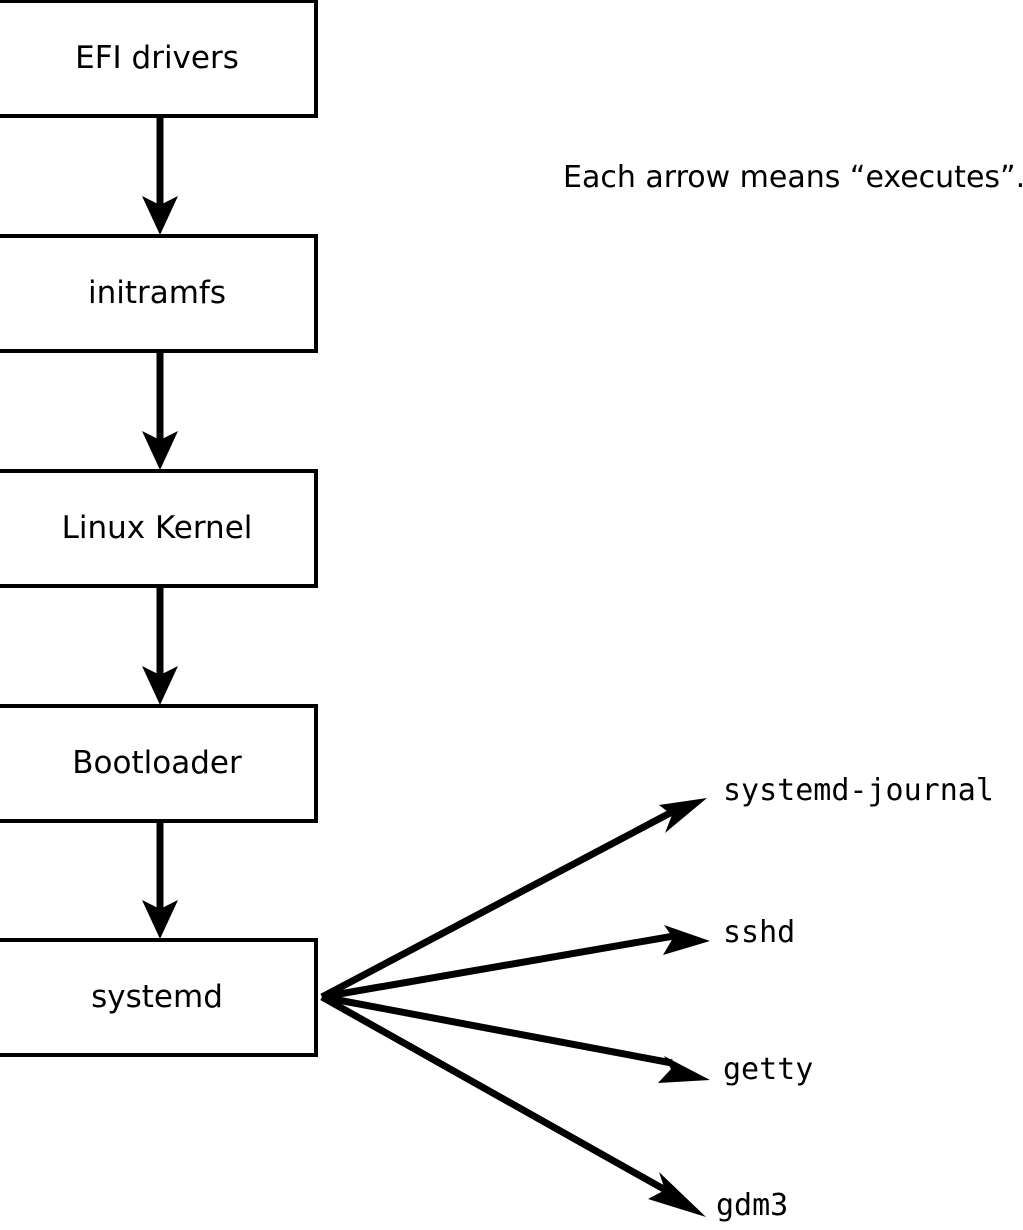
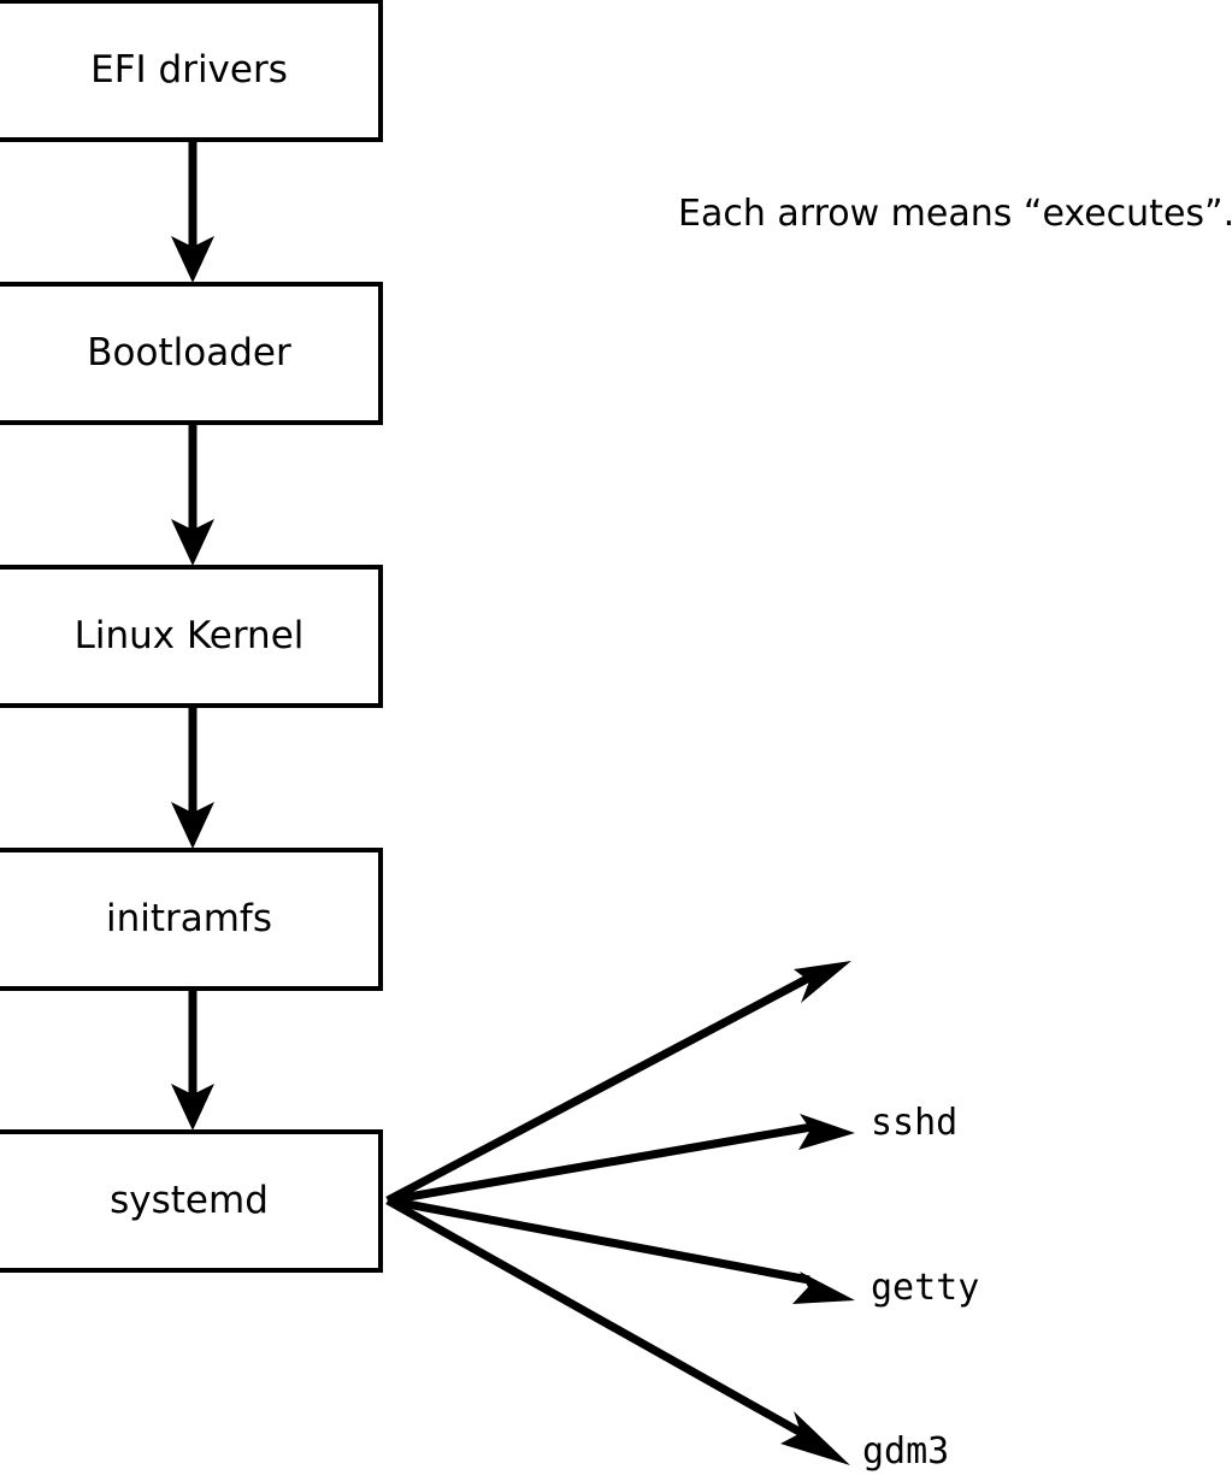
  EFI drivers
- initramfs
+ Bootloader
  Linux Kernel
- Bootloader
+ initramfs
  systemd
  Each arrow means “executes”.
- systemd-journal
  sshd
  getty
  gdm3
